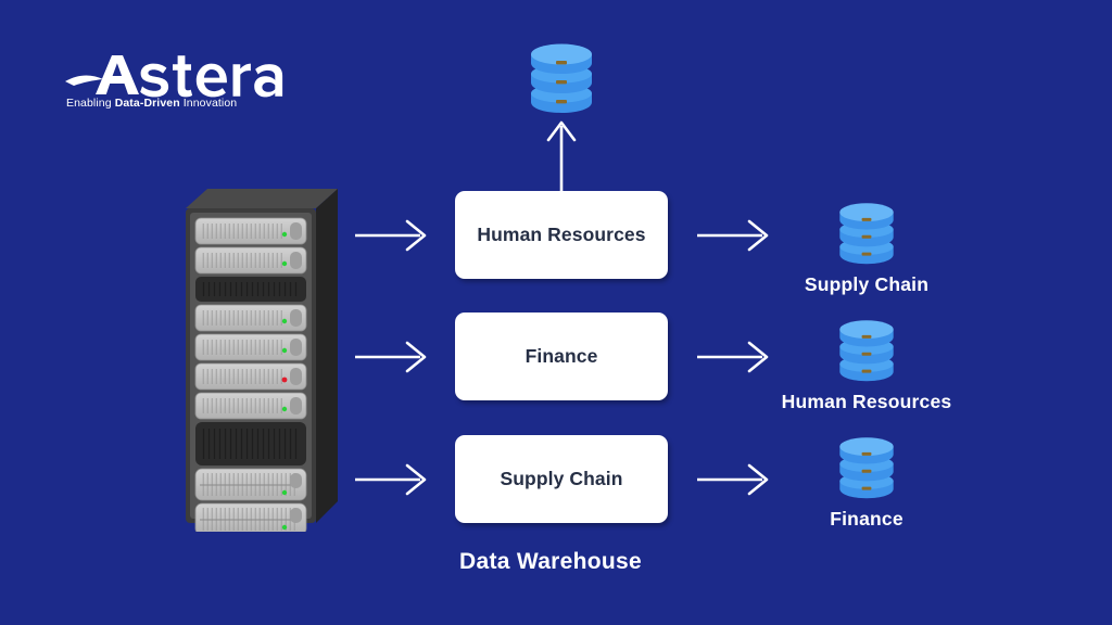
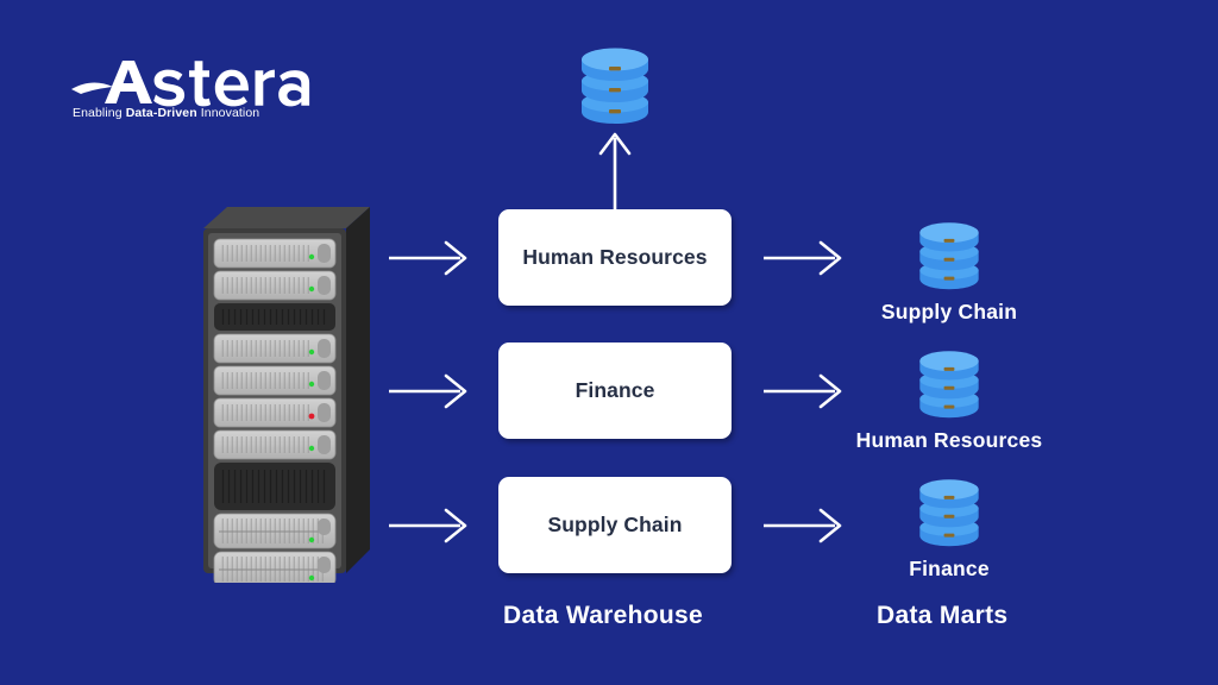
  Enabling Data-Driven Innovation
  Human Resources
  Finance
  Supply Chain
  Supply Chain
  Human Resources
  Finance
  Data Warehouse
+ Data Marts
